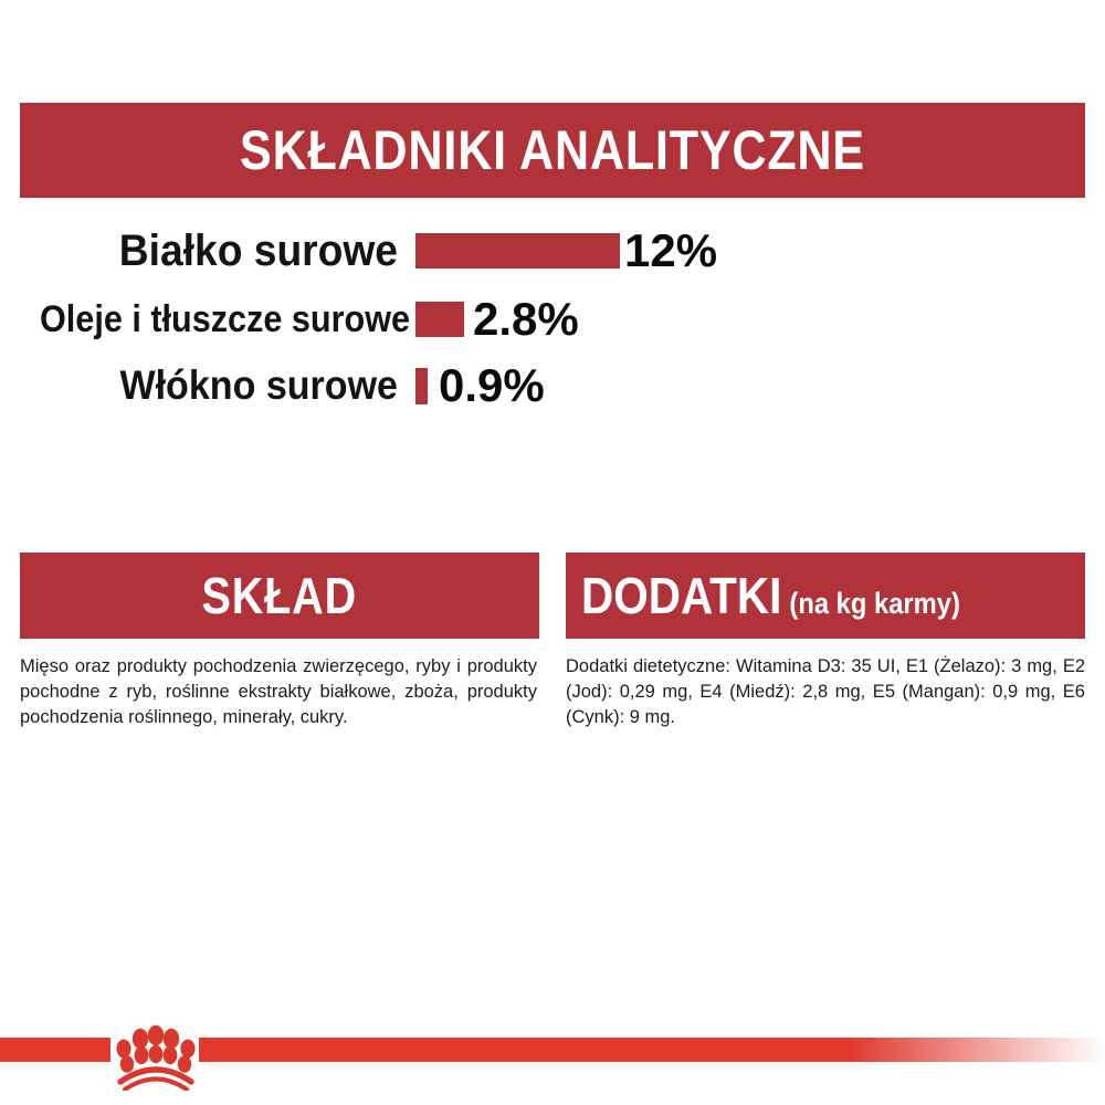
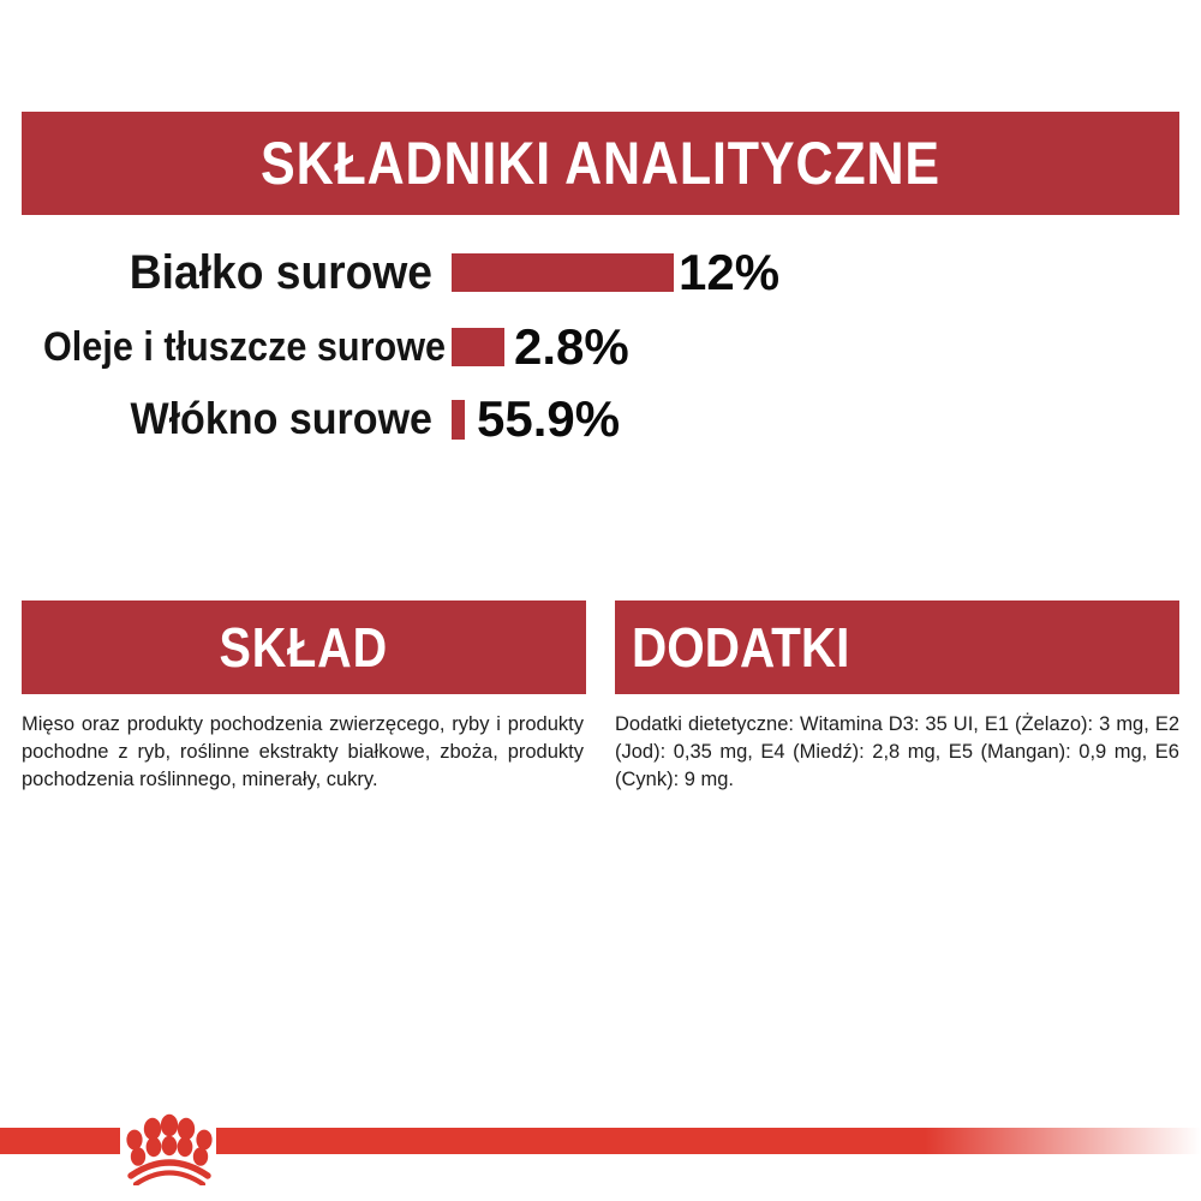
  SKŁADNIKI ANALITYCZNE
  Białko surowe
  12%
  Oleje i tłuszcze surowe
  2.8%
  Włókno surowe
- 0.9%
+ 55.9%
  SKŁAD
  Mięso oraz produkty pochodzenia zwierzęcego, ryby i produkty pochodne z ryb, roślinne ekstrakty białkowe, zboża, produkty pochodzenia roślinnego, minerały, cukry.
  DODATKI
- (na kg karmy)
- Dodatki dietetyczne: Witamina D3: 35 UI, E1 (Żelazo): 3 mg, E2 (Jod): 0,29 mg, E4 (Miedź): 2,8 mg, E5 (Mangan): 0,9 mg, E6 (Cynk): 9 mg.
+ Dodatki dietetyczne: Witamina D3: 35 UI, E1 (Żelazo): 3 mg, E2 (Jod): 0,35 mg, E4 (Miedź): 2,8 mg, E5 (Mangan): 0,9 mg, E6 (Cynk): 9 mg.
